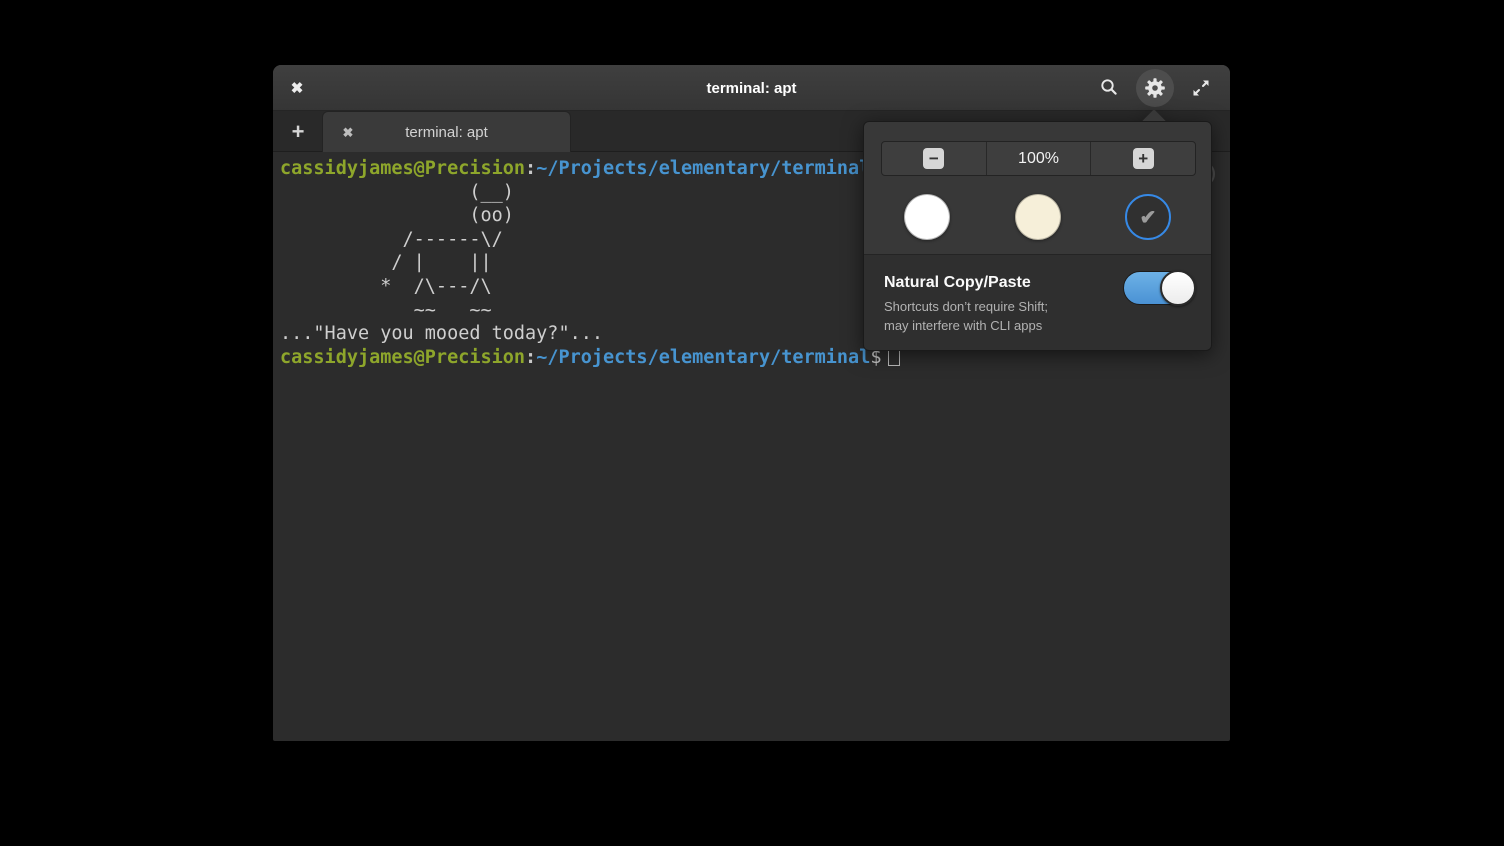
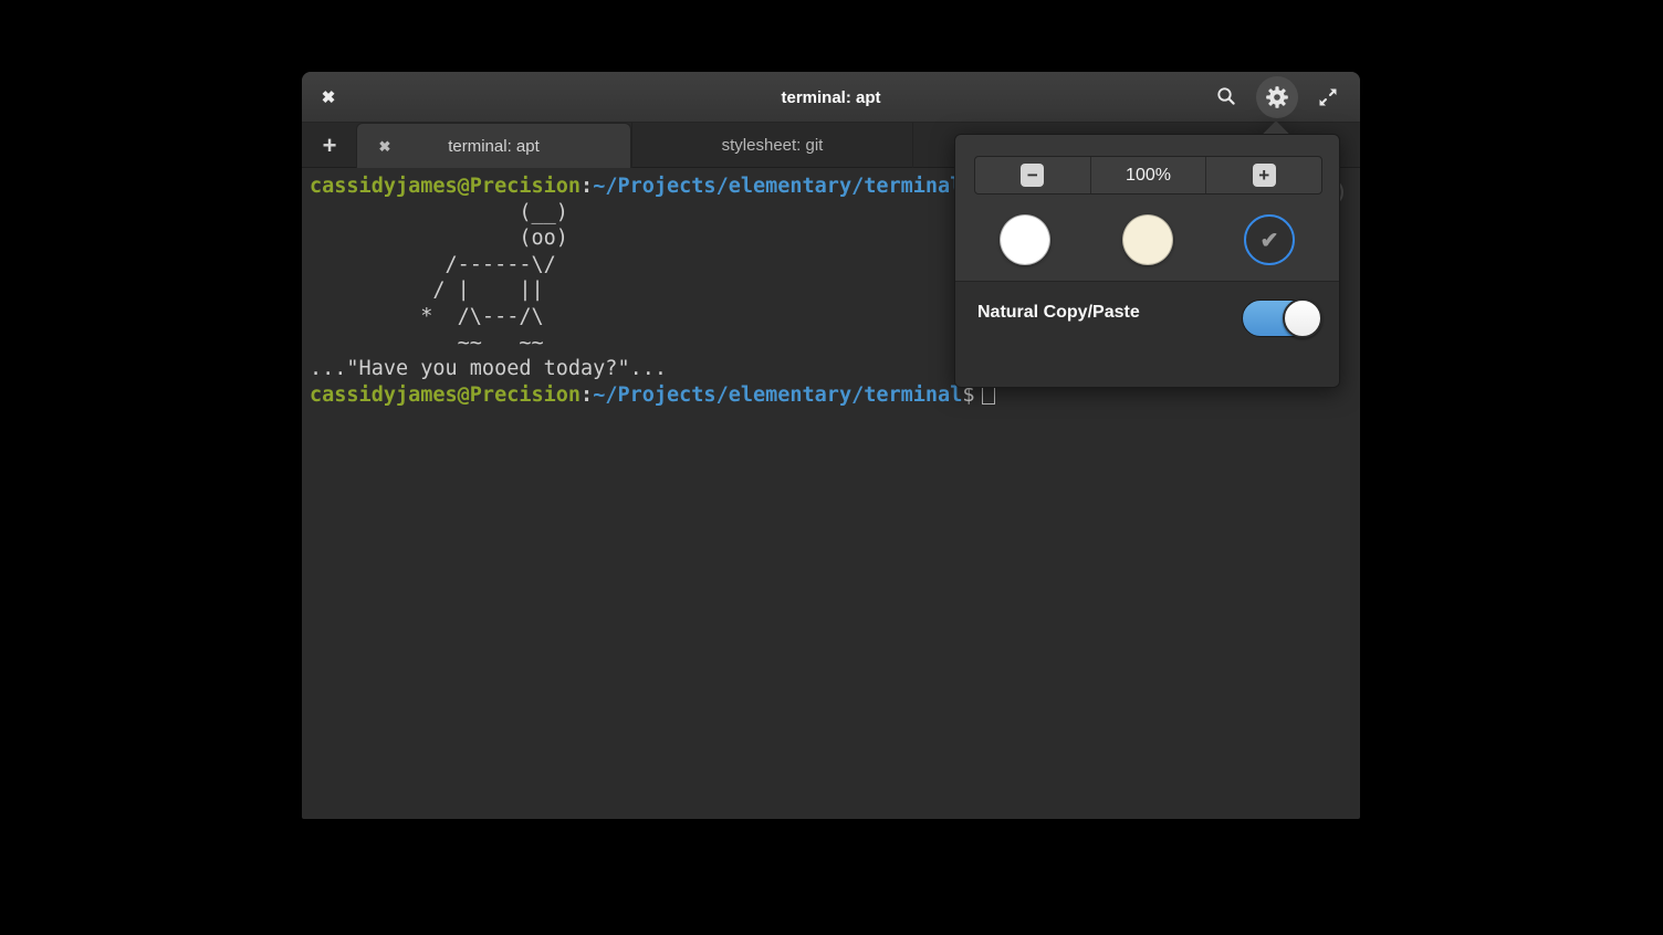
  ✖
  terminal: apt
  +
  ✖
  terminal: apt
+ stylesheet: git
  cassidyjames@Precision:~/Projects/elementary/termina (__)
  (oo)
  /------\/
  / | ||
  * /\---/\
  ~~ ~~ ..."Have you mooed today?"... cassidyjames@Precision:~/Projects/elementary/terminal$
  −
  100%
  +
  ✔
  Natural Copy/Paste
- Shortcuts don’t require Shift;
- may interfere with CLI apps
